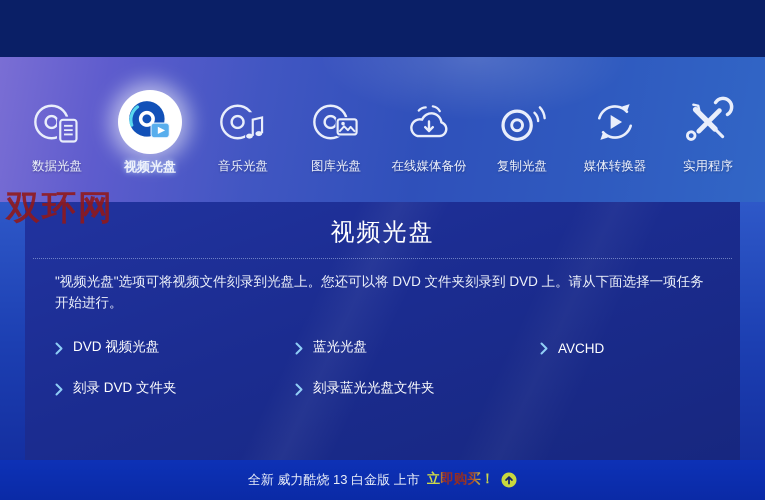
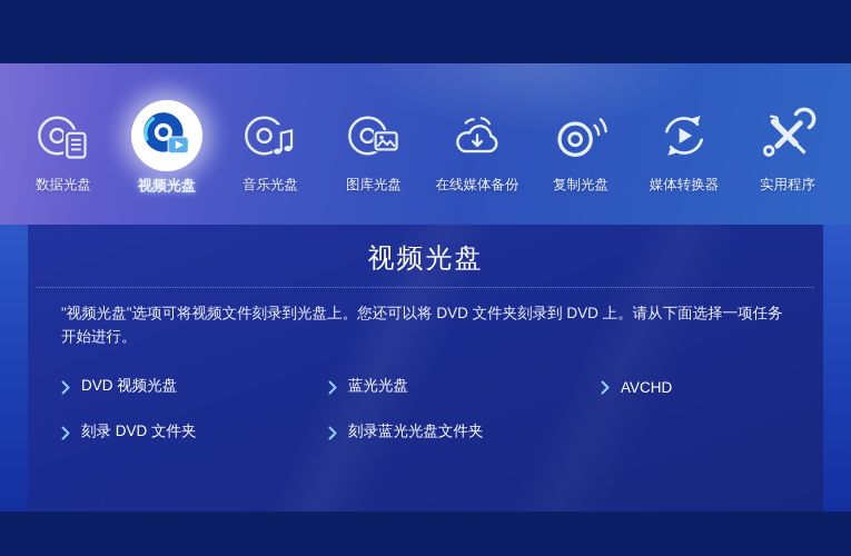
- 双环网
- 全新 威力酷烧 13 白金版 上市
- 立即购买！
